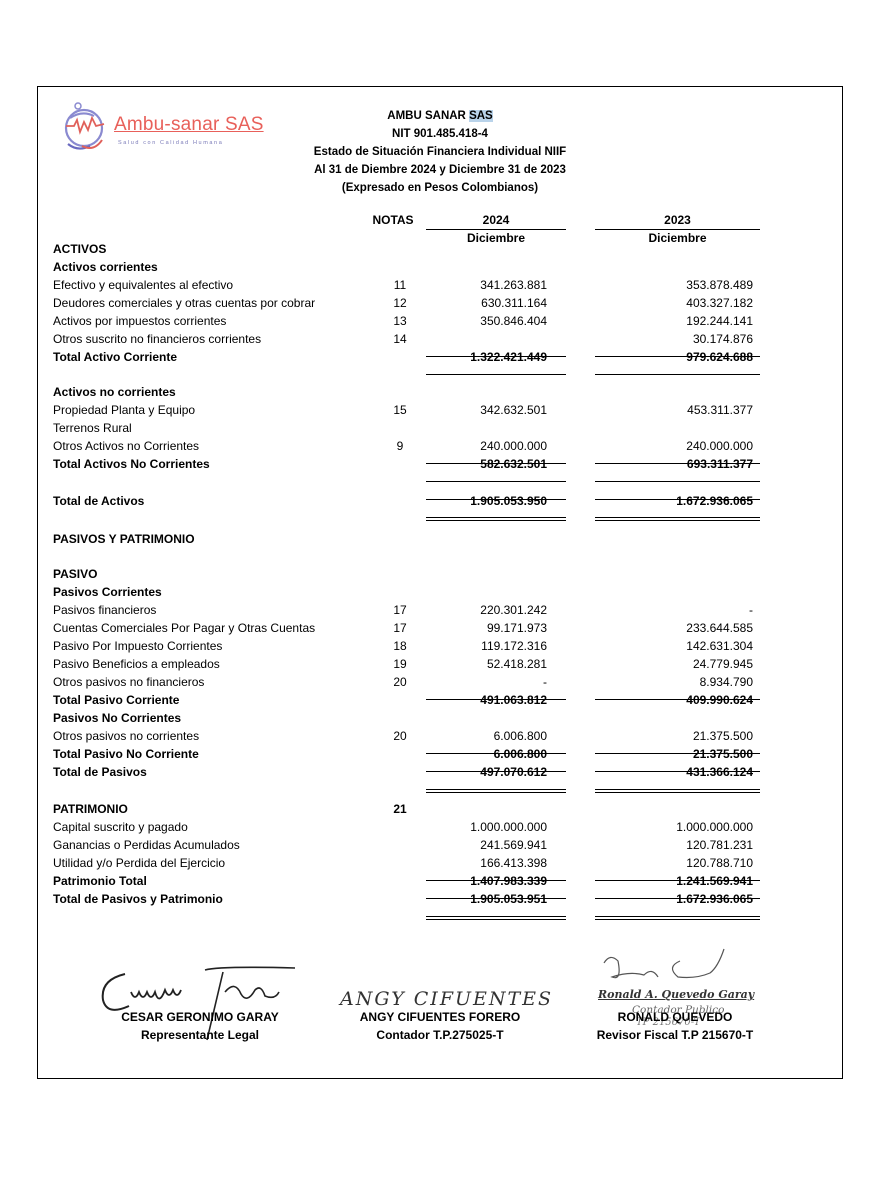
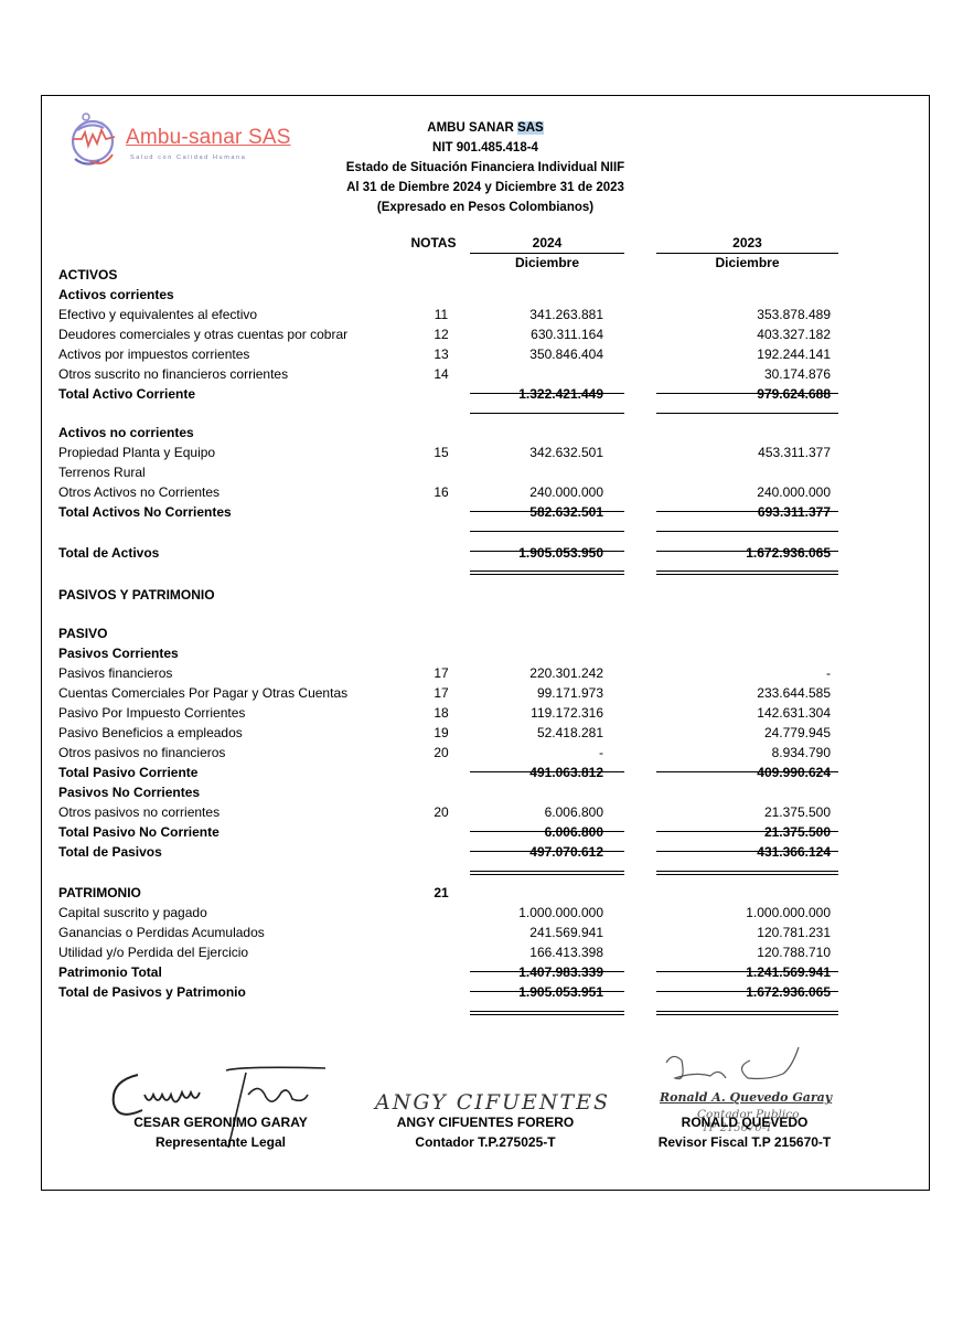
  Ambu-sanar SAS
  AMBU SANAR SAS
  NIT 901.485.418-4
  Estado de Situación Financiera Individual NIIF
  Al 31 de Diembre 2024 y Diciembre 31 de 2023
  (Expresado en Pesos Colombianos)
  NOTAS
  2024
  Diciembre
  2023
  Diciembre
  ACTIVOS
  Activos corrientes
  Efectivo y equivalentes al efectivo
  11
  341.263.881
  353.878.489
  Deudores comerciales y otras cuentas por cobrar
  12
  630.311.164
  403.327.182
  Activos por impuestos corrientes
  13
  350.846.404
  192.244.141
  Otros suscrito no financieros corrientes
  14
  30.174.876
  Total Activo Corriente
  1.322.421.449
  979.624.688
  Activos no corrientes
  Propiedad Planta y Equipo
  15
  342.632.501
  453.311.377
  Terrenos Rural
  Otros Activos no Corrientes
- 9
+ 16
  240.000.000
  240.000.000
  Total Activos No Corrientes
  582.632.501
  693.311.377
  Total de Activos
  1.905.053.950
  1.672.936.065
  PASIVOS Y PATRIMONIO
  PASIVO
  Pasivos Corrientes
  Pasivos financieros
  17
  220.301.242
  -
  Cuentas Comerciales Por Pagar y Otras Cuentas
  17
  99.171.973
  233.644.585
  Pasivo Por Impuesto Corrientes
  18
  119.172.316
  142.631.304
  Pasivo Beneficios a empleados
  19
  52.418.281
  24.779.945
  Otros pasivos no financieros
  20
  -
  8.934.790
  Total Pasivo Corriente
  491.063.812
  409.990.624
  Pasivos No Corrientes
  Otros pasivos no corrientes
  20
  6.006.800
  21.375.500
  Total Pasivo No Corriente
  6.006.800
  21.375.500
  Total de Pasivos
  497.070.612
  431.366.124
  PATRIMONIO
  21
  Capital suscrito y pagado
  1.000.000.000
  1.000.000.000
  Ganancias o Perdidas Acumulados
  241.569.941
  120.781.231
  Utilidad y/o Perdida del Ejercicio
  166.413.398
  120.788.710
  Patrimonio Total
  1.407.983.339
  1.241.569.941
  Total de Pasivos y Patrimonio
  1.905.053.951
  1.672.936.065
  CESAR GERONIMO GARAY
  Representante Legal
  ANGY CIFUENTES
  ANGY CIFUENTES FORERO
  Contador T.P.275025-T
  Ronald A. Quevedo Garay
  Contador Publico
  TP 215670-T
  RONALD QUEVEDO
  Revisor Fiscal T.P 215670-T
